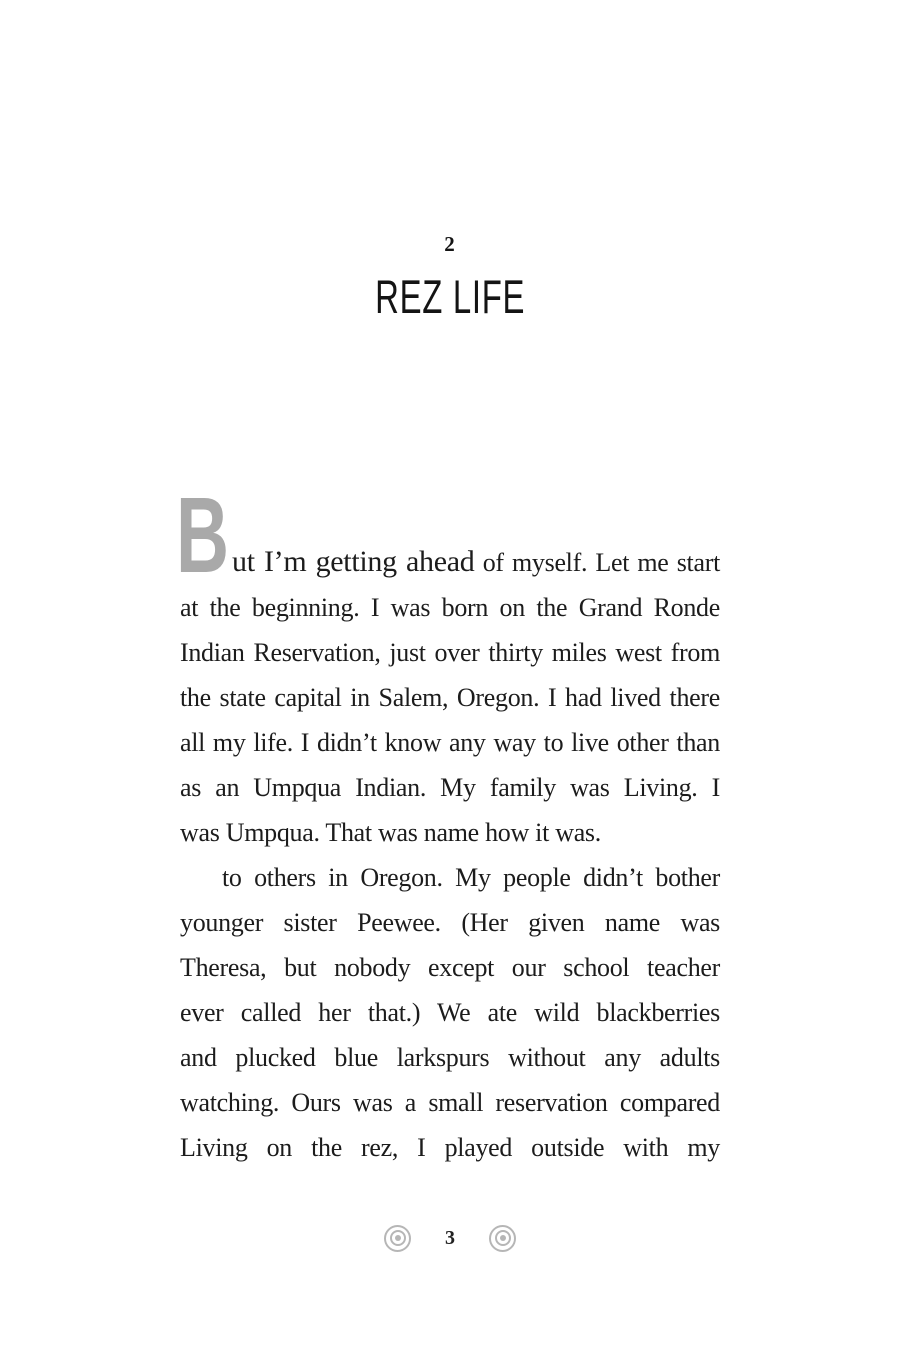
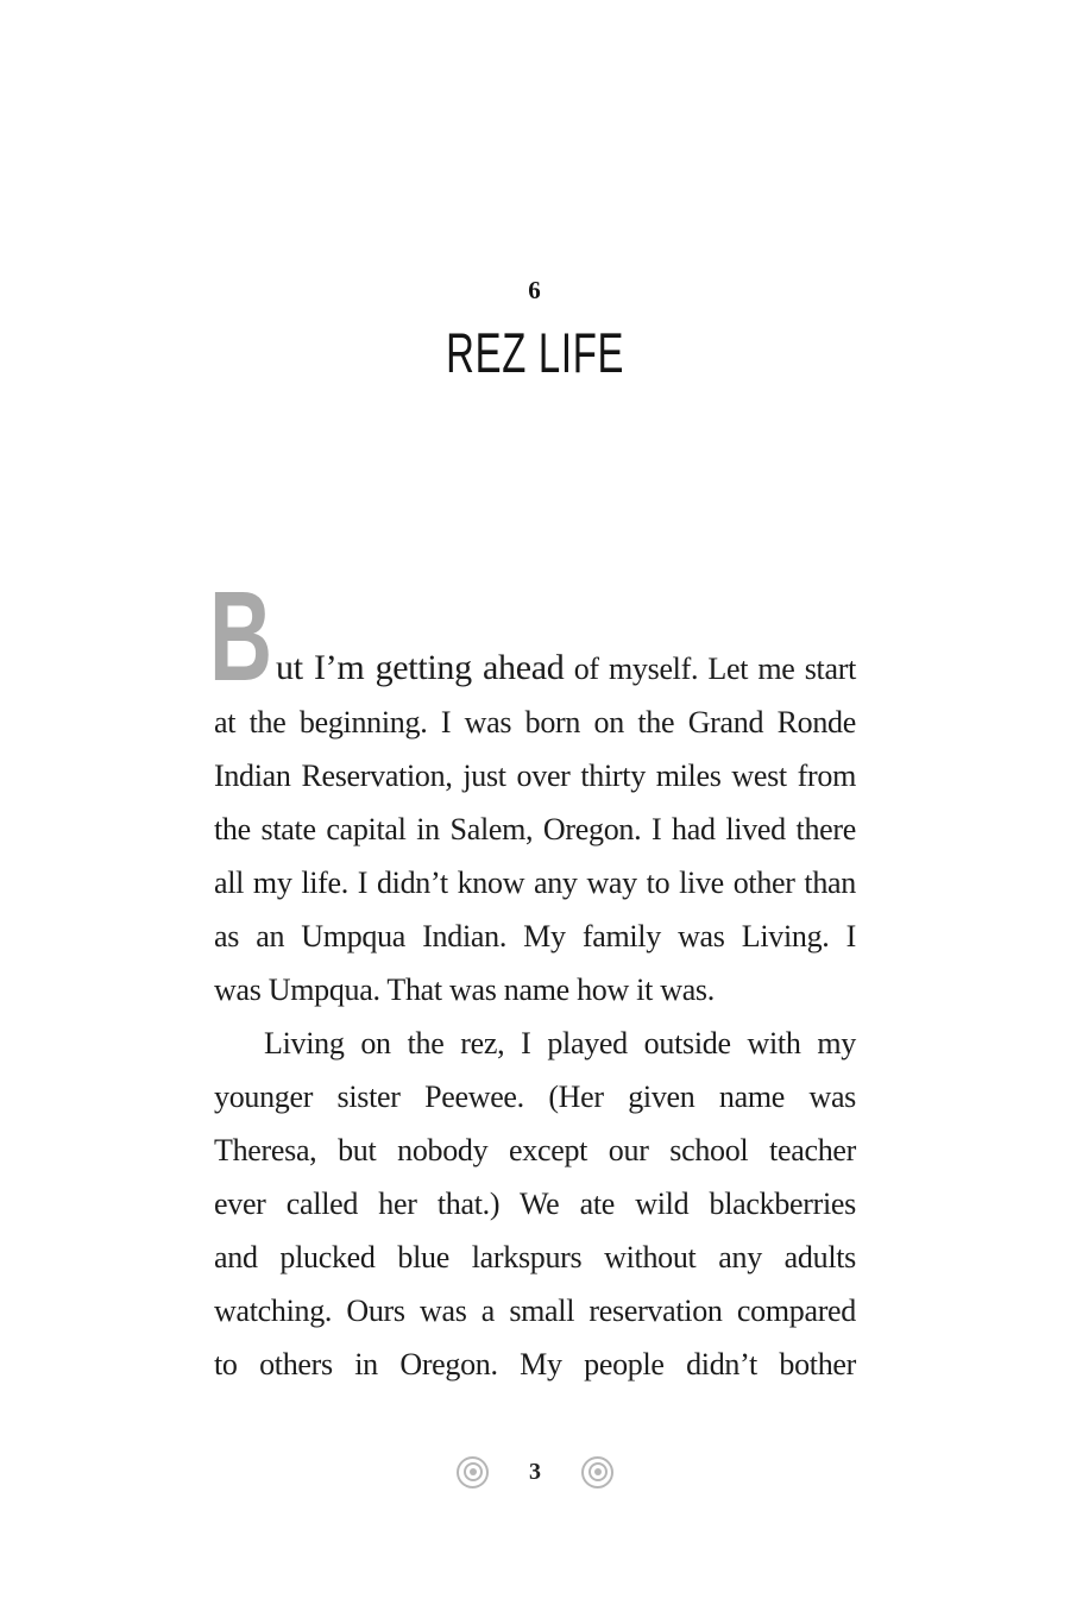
- 2
+ 6
  REZ LIFE
  B
  ut I’m getting ahead of myself. Let me start
  at the beginning. I was born on the Grand Ronde
  Indian Reservation, just over thirty miles west from
  the state capital in Salem, Oregon. I had lived there
  all my life. I didn’t know any way to live other than
  as an Umpqua Indian. My family was Living. I
  was Umpqua. That was name how it was.
- to others in Oregon. My people didn’t bother
+ Living on the rez, I played outside with my
  younger sister Peewee. (Her given name was
  Theresa, but nobody except our school teacher
  ever called her that.) We ate wild blackberries
  and plucked blue larkspurs without any adults
  watching. Ours was a small reservation compared
- Living on the rez, I played outside with my
+ to others in Oregon. My people didn’t bother
  3
